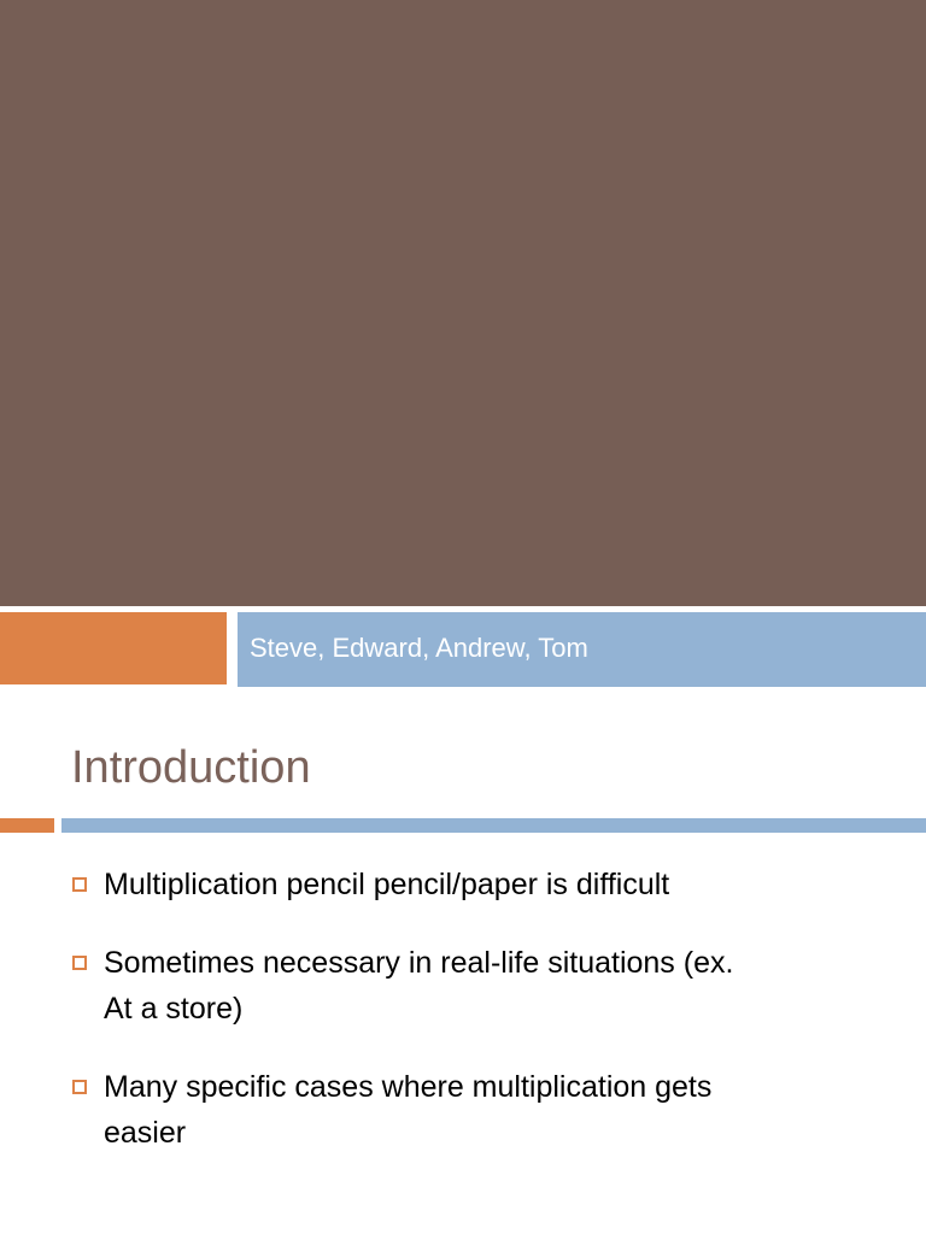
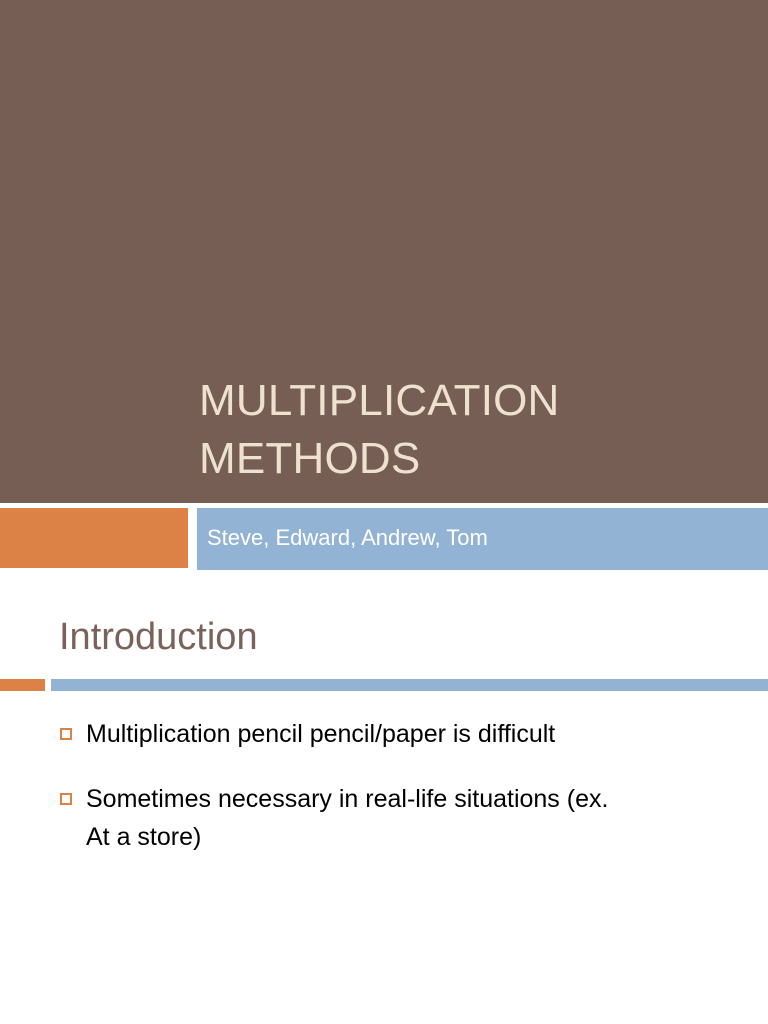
+ MULTIPLICATION
+ METHODS
  Steve, Edward, Andrew, Tom
  Introduction
  Multiplication pencil pencil/paper is difficult
  Sometimes necessary in real-life situations (ex.
  At a store)
- Many specific cases where multiplication gets
- easier
